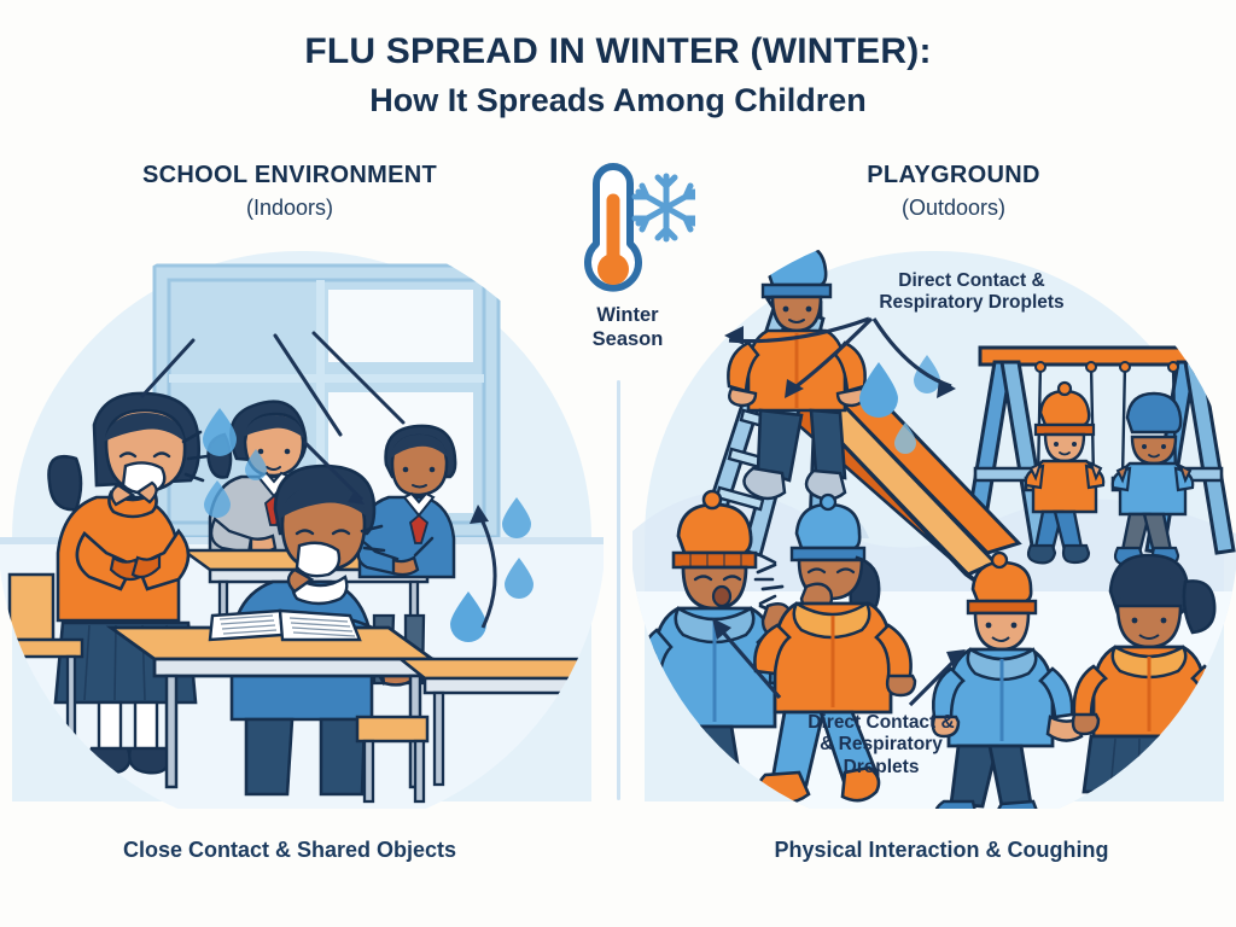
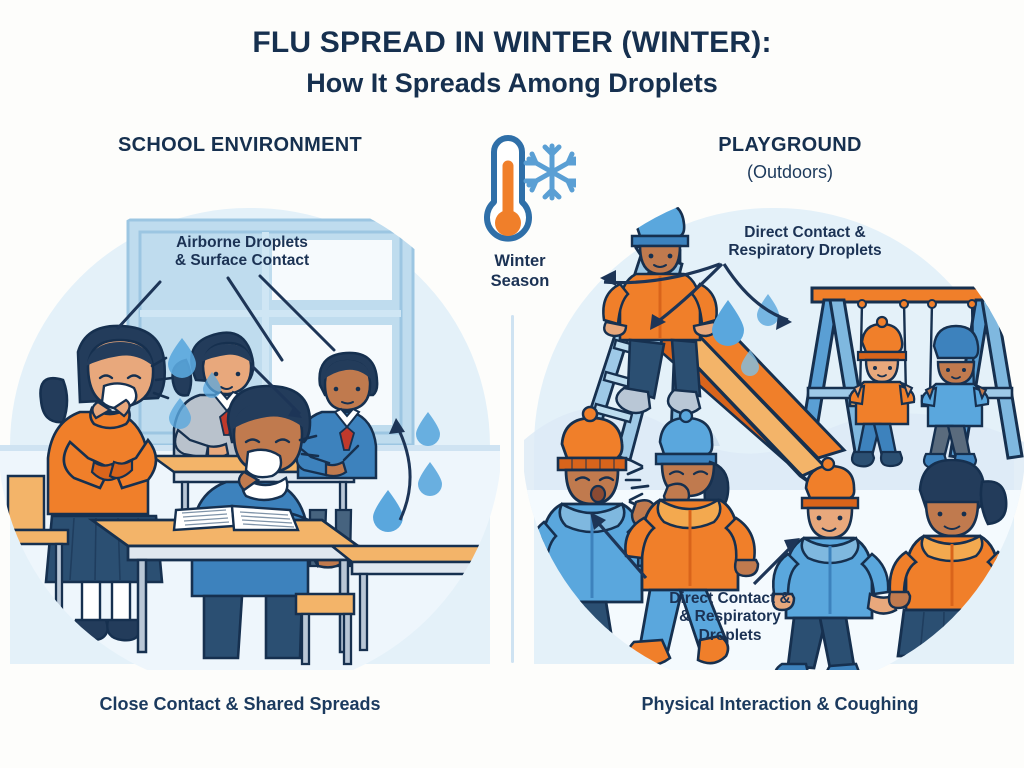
  FLU SPREAD IN WINTER (WINTER):
- How It Spreads Among Children
+ How It Spreads Among Droplets
  SCHOOL ENVIRONMENT
- (Indoors)
  PLAYGROUND
  (Outdoors)
+ Airborne Droplets
+ & Surface Contact
  Winter
  Season
  Direct Contact &
  Respiratory Droplets
  Direct Contact &
  & Respiratory
  Droplets
- Close Contact & Shared Objects
+ Close Contact & Shared Spreads
  Physical Interaction & Coughing
